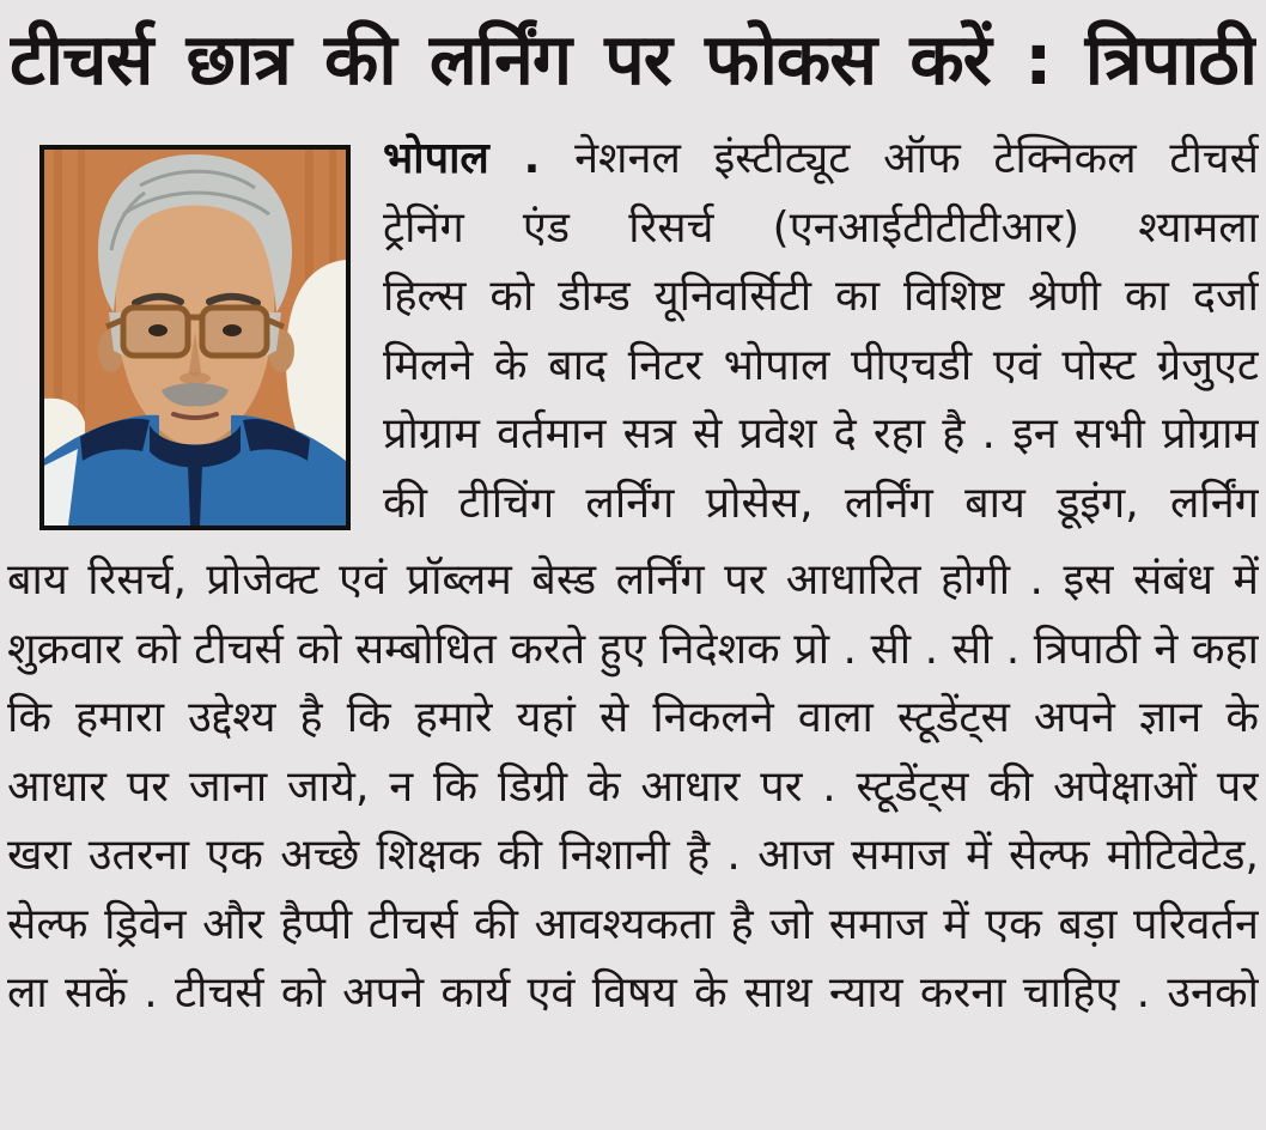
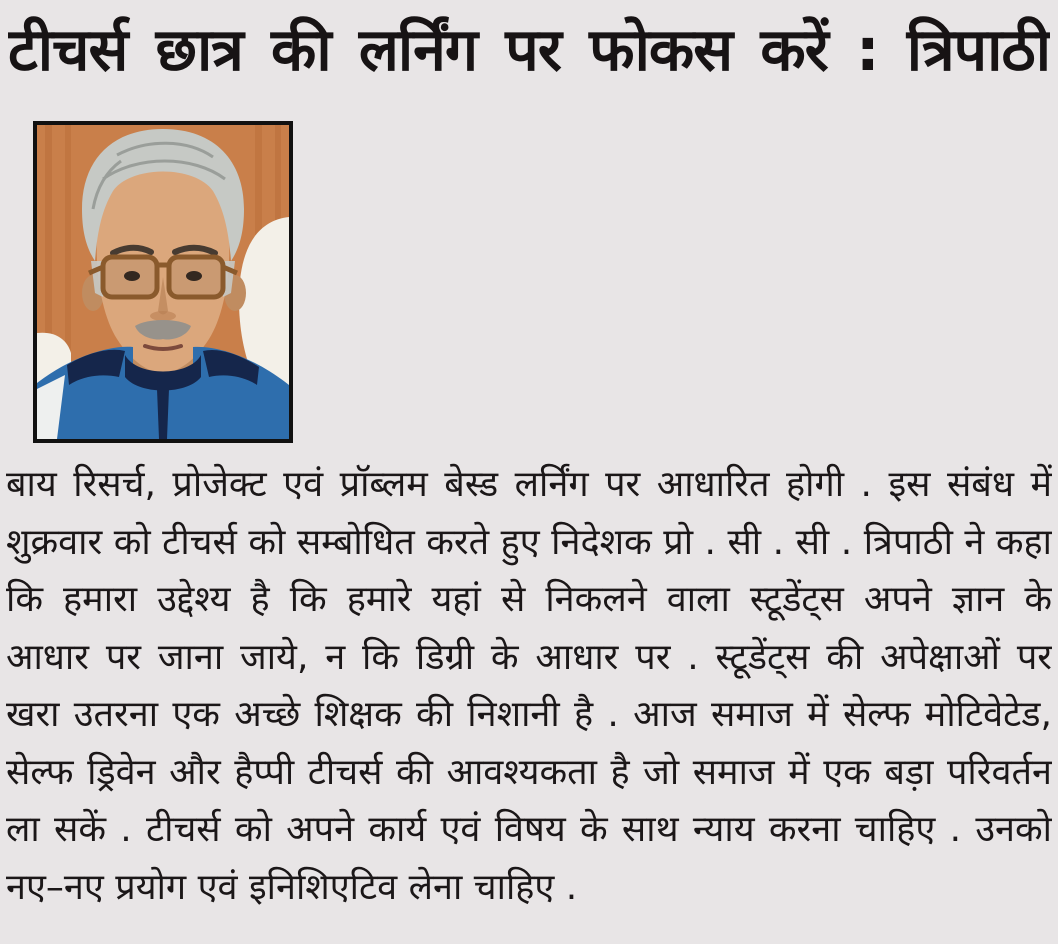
  टीचर्स छात्र की लर्निंग पर फोकस करें : त्रिपाठी
- भोपाल . नेशनल इंस्टीट्यूट ऑफ टेक्निकल टीचर्स
- ट्रेनिंग एंड रिसर्च (एनआईटीटीटीआर) श्यामला
- हिल्स को डीम्ड यूनिवर्सिटी का विशिष्ट श्रेणी का दर्जा
- मिलने के बाद निटर भोपाल पीएचडी एवं पोस्ट ग्रेजुएट
- प्रोग्राम वर्तमान सत्र से प्रवेश दे रहा है . इन सभी प्रोग्राम
- की टीचिंग लर्निंग प्रोसेस, लर्निंग बाय डूइंग, लर्निंग
  बाय रिसर्च, प्रोजेक्ट एवं प्रॉब्लम बेस्ड लर्निंग पर आधारित होगी . इस संबंध में
  शुक्रवार को टीचर्स को सम्बोधित करते हुए निदेशक प्रो . सी . सी . त्रिपाठी ने कहा
  कि हमारा उद्देश्य है कि हमारे यहां से निकलने वाला स्टूडेंट्स अपने ज्ञान के
  आधार पर जाना जाये, न कि डिग्री के आधार पर . स्टूडेंट्स की अपेक्षाओं पर
  खरा उतरना एक अच्छे शिक्षक की निशानी है . आज समाज में सेल्फ मोटिवेटेड,
  सेल्फ ड्रिवेन और हैप्पी टीचर्स की आवश्यकता है जो समाज में एक बड़ा परिवर्तन
  ला सकें . टीचर्स को अपने कार्य एवं विषय के साथ न्याय करना चाहिए . उनको
+ नए–नए प्रयोग एवं इनिशिएटिव लेना चाहिए .
